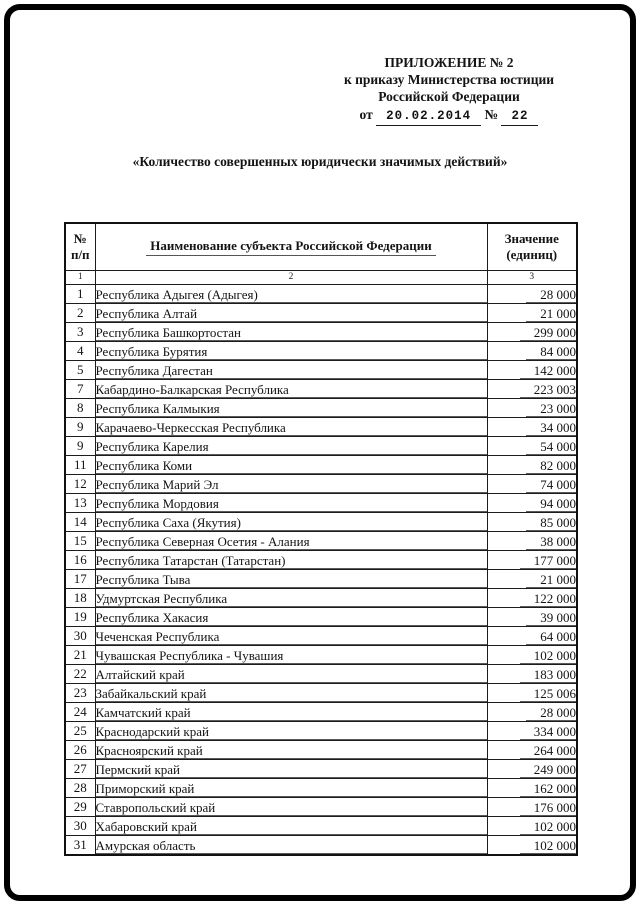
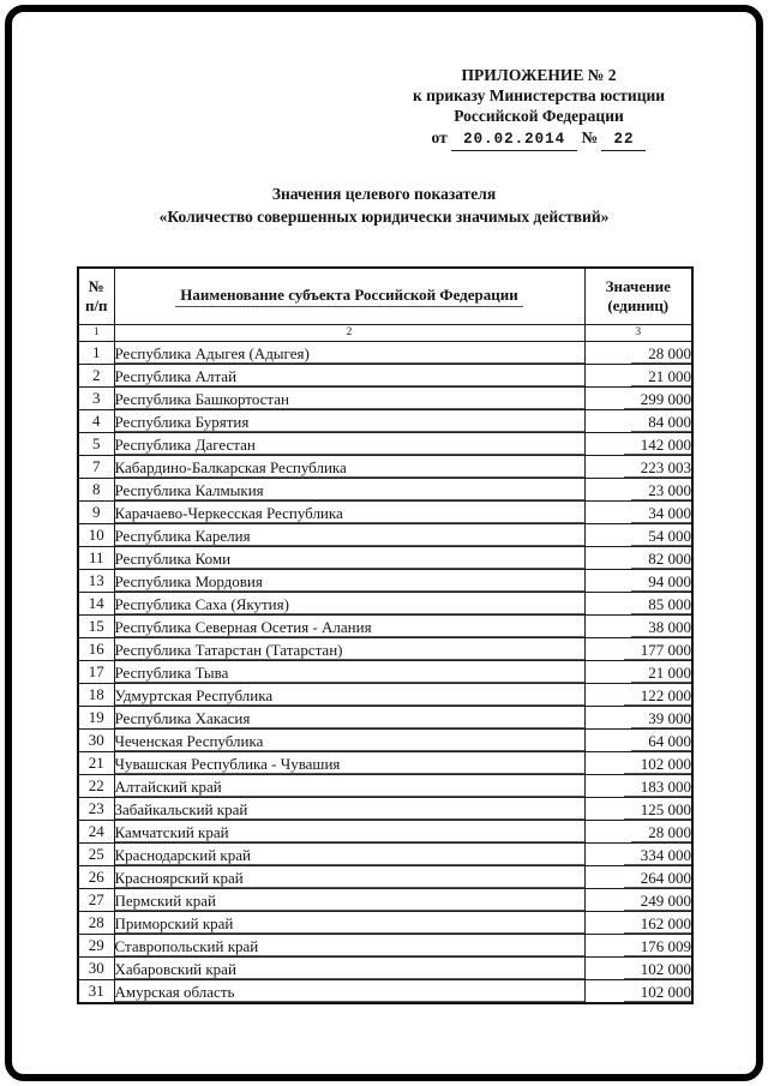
  ПРИЛОЖЕНИЕ № 2
  к приказу Министерства юстиции
  Российской Федерации
  от 20.02.2014 № 22
+ Значения целевого показателя
  «Количество совершенных юридически значимых действий»
  № п/п	Наименование субъекта Российской Федерации	Значение (единиц)
  1	2	3
  1	Республика Адыгея (Адыгея)	28 000
  2	Республика Алтай	21 000
  3	Республика Башкортостан	299 000
  4	Республика Бурятия	84 000
  5	Республика Дагестан	142 000
  7	Кабардино-Балкарская Республика	223 003
  8	Республика Калмыкия	23 000
  9	Карачаево-Черкесская Республика	34 000
- 9	Республика Карелия	54 000
+ 10	Республика Карелия	54 000
  11	Республика Коми	82 000
- 12	Республика Марий Эл	74 000
  13	Республика Мордовия	94 000
  14	Республика Саха (Якутия)	85 000
  15	Республика Северная Осетия - Алания	38 000
  16	Республика Татарстан (Татарстан)	177 000
  17	Республика Тыва	21 000
  18	Удмуртская Республика	122 000
  19	Республика Хакасия	39 000
  30	Чеченская Республика	64 000
  21	Чувашская Республика - Чувашия	102 000
  22	Алтайский край	183 000
- 23	Забайкальский край	125 006
+ 23	Забайкальский край	125 000
  24	Камчатский край	28 000
  25	Краснодарский край	334 000
  26	Красноярский край	264 000
  27	Пермский край	249 000
  28	Приморский край	162 000
- 29	Ставропольский край	176 000
+ 29	Ставропольский край	176 009
  30	Хабаровский край	102 000
  31	Амурская область	102 000
